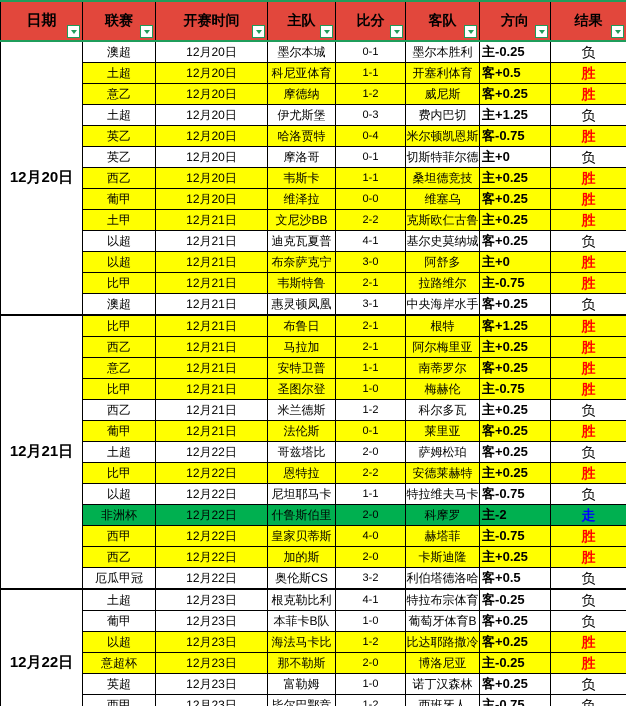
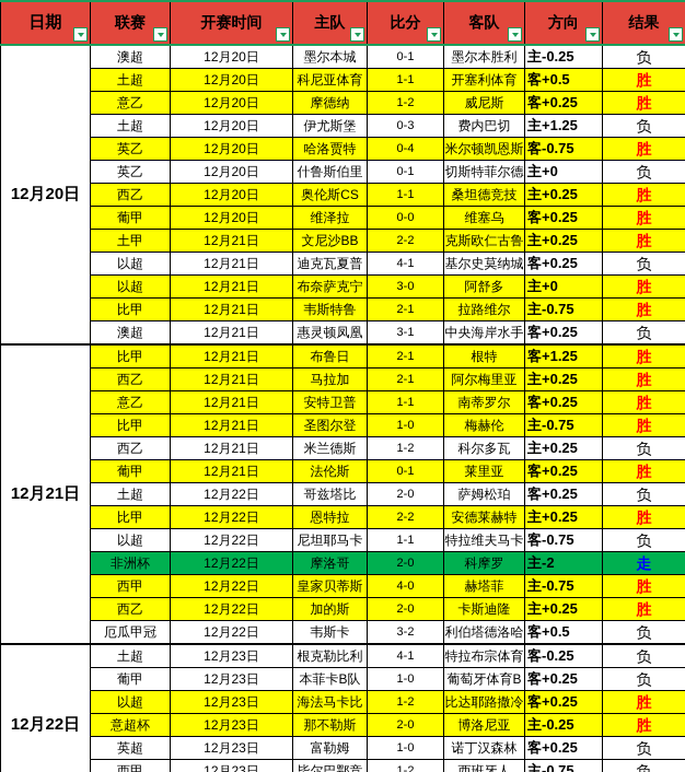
  日期	联赛	开赛时间	主队	比分	客队	方向	结果
  12月20日	澳超	12月20日	墨尔本城	0-1	墨尔本胜利	主-0.25	负
  土超	12月20日	科尼亚体育	1-1	开塞利体育	客+0.5	胜
  意乙	12月20日	摩德纳	1-2	威尼斯	客+0.25	胜
  土超	12月20日	伊尤斯堡	0-3	费内巴切	主+1.25	负
  英乙	12月20日	哈洛贾特	0-4	米尔顿凯恩斯	客-0.75	胜
- 英乙	12月20日	摩洛哥	0-1	切斯特菲尔德	主+0	负
+ 英乙	12月20日	什鲁斯伯里	0-1	切斯特菲尔德	主+0	负
- 西乙	12月20日	韦斯卡	1-1	桑坦德竞技	主+0.25	胜
+ 西乙	12月20日	奥伦斯CS	1-1	桑坦德竞技	主+0.25	胜
  葡甲	12月20日	维泽拉	0-0	维塞乌	客+0.25	胜
  土甲	12月21日	文尼沙BB	2-2	克斯欧仁古鲁	主+0.25	胜
  以超	12月21日	迪克瓦夏普	4-1	基尔史莫纳城	客+0.25	负
  以超	12月21日	布奈萨克宁	3-0	阿舒多	主+0	胜
  比甲	12月21日	韦斯特鲁	2-1	拉路维尔	主-0.75	胜
  澳超	12月21日	惠灵顿凤凰	3-1	中央海岸水手	客+0.25	负
  12月21日	比甲	12月21日	布鲁日	2-1	根特	客+1.25	胜
  西乙	12月21日	马拉加	2-1	阿尔梅里亚	主+0.25	胜
  意乙	12月21日	安特卫普	1-1	南蒂罗尔	客+0.25	胜
  比甲	12月21日	圣图尔登	1-0	梅赫伦	主-0.75	胜
  西乙	12月21日	米兰德斯	1-2	科尔多瓦	主+0.25	负
  葡甲	12月21日	法伦斯	0-1	莱里亚	客+0.25	胜
  土超	12月22日	哥兹塔比	2-0	萨姆松珀	客+0.25	负
  比甲	12月22日	恩特拉	2-2	安德莱赫特	主+0.25	胜
  以超	12月22日	尼坦耶马卡	1-1	特拉维夫马卡	客-0.75	负
- 非洲杯	12月22日	什鲁斯伯里	2-0	科摩罗	主-2	走
+ 非洲杯	12月22日	摩洛哥	2-0	科摩罗	主-2	走
  西甲	12月22日	皇家贝蒂斯	4-0	赫塔菲	主-0.75	胜
  西乙	12月22日	加的斯	2-0	卡斯迪隆	主+0.25	胜
- 厄瓜甲冠	12月22日	奥伦斯CS	3-2	利伯塔德洛哈	客+0.5	负
+ 厄瓜甲冠	12月22日	韦斯卡	3-2	利伯塔德洛哈	客+0.5	负
  12月22日	土超	12月23日	根克勒比利	4-1	特拉布宗体育	客-0.25	负
  葡甲	12月23日	本菲卡B队	1-0	葡萄牙体育B	客+0.25	负
  以超	12月23日	海法马卡比	1-2	比达耶路撒冷	客+0.25	胜
  意超杯	12月23日	那不勒斯	2-0	博洛尼亚	主-0.25	胜
  英超	12月23日	富勒姆	1-0	诺丁汉森林	客+0.25	负
  西甲	12月23日	毕尔巴鄂竞	1-2	西班牙人	主-0.75	负
